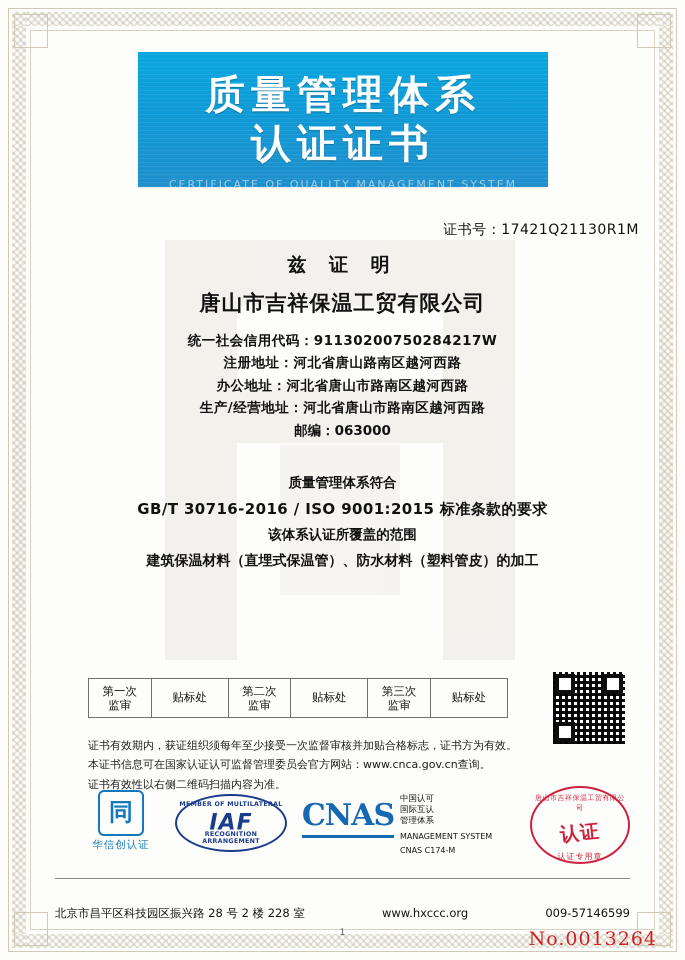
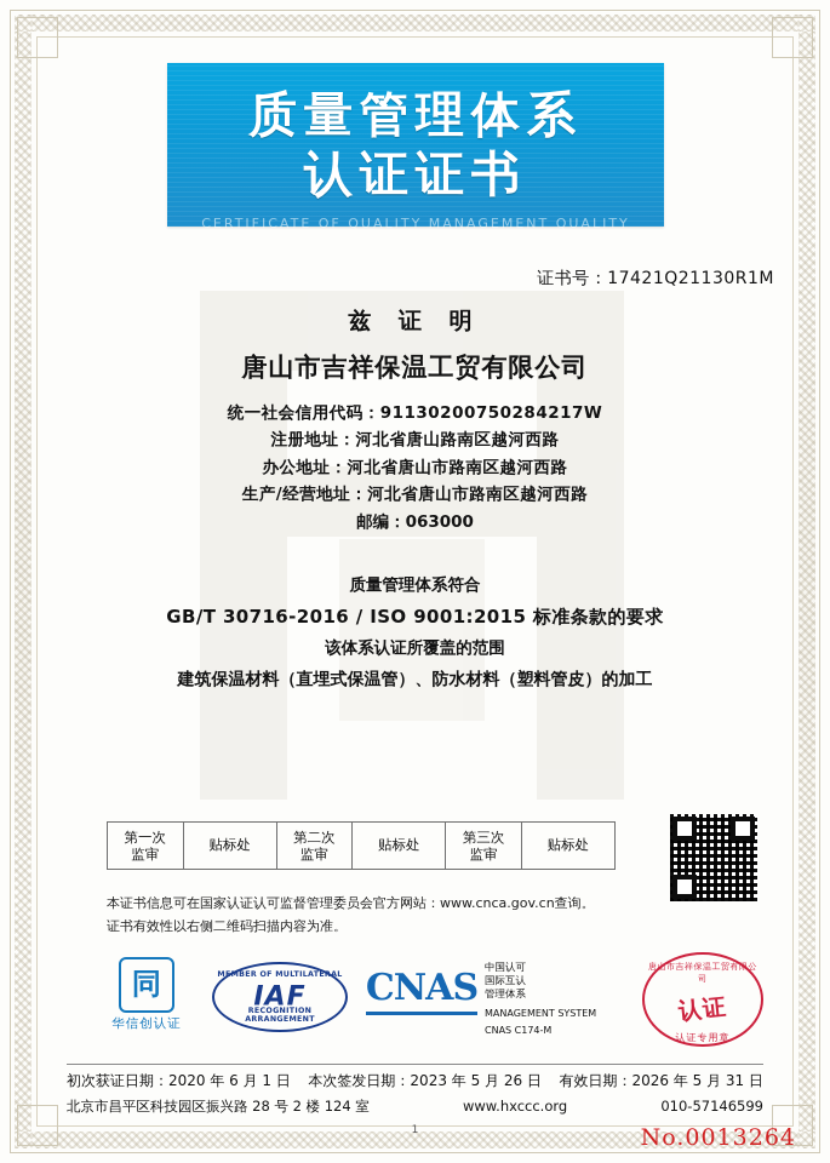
  质量管理体系
  认证证书
- CERTIFICATE OF QUALITY MANAGEMENT SYSTEM
+ CERTIFICATE OF QUALITY MANAGEMENT QUALITY
  证书号：17421Q21130R1M
  兹 证 明
  唐山市吉祥保温工贸有限公司
  统一社会信用代码：91130200750284217W
  注册地址：河北省唐山路南区越河西路
  办公地址：河北省唐山市路南区越河西路
  生产/经营地址：河北省唐山市路南区越河西路
  邮编：063000
  质量管理体系符合
  GB/T 30716-2016 / ISO 9001:2015 标准条款的要求
  该体系认证所覆盖的范围
  建筑保温材料（直埋式保温管）、防水材料（塑料管皮）的加工
  第一次 监审	贴标处	第二次 监审	贴标处	第三次 监审	贴标处
- 证书有效期内，获证组织须每年至少接受一次监督审核并加贴合格标志，证书方为有效。
  本证书信息可在国家认证认可监督管理委员会官方网站：www.cnca.gov.cn查询。
  证书有效性以右侧二维码扫描内容为准。
  同
  华信创认证
  IAF
  CNAS
  中国认可
  国际互认
  管理体系
  MANAGEMENT SYSTEM
  CNAS C174-M
  唐山市吉祥保温工贸有限公司
  认证专用章
+ 初次获证日期：2020 年 6 月 1 日
+ 本次签发日期：2023 年 5 月 26 日
+ 有效日期：2026 年 5 月 31 日
- 北京市昌平区科技园区振兴路 28 号 2 楼 228 室
+ 北京市昌平区科技园区振兴路 28 号 2 楼 124 室
  www.hxccc.org
- 009-57146599
+ 010-57146599
  1
  No.0013264
